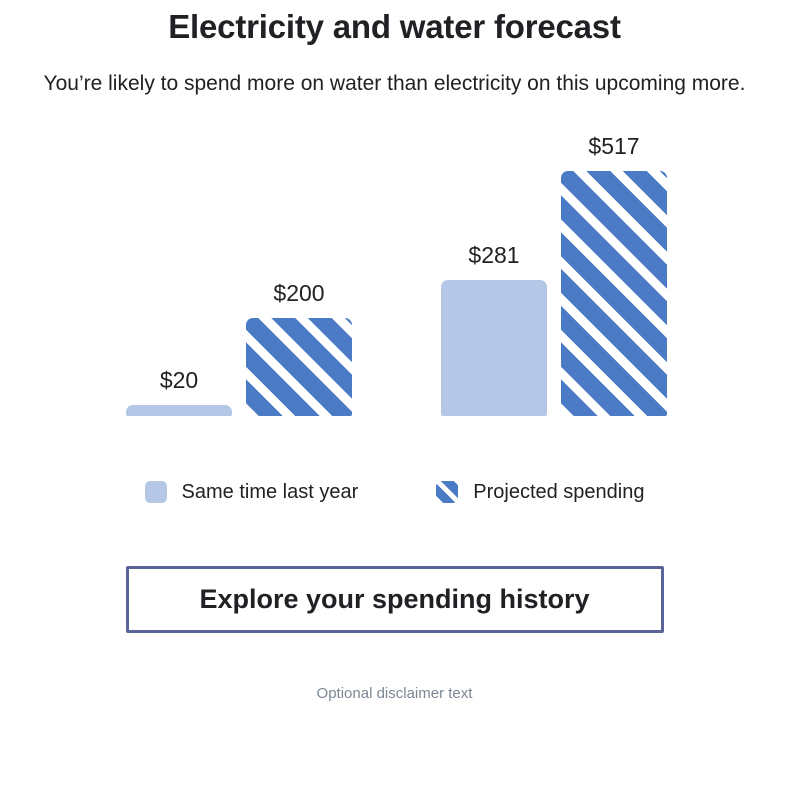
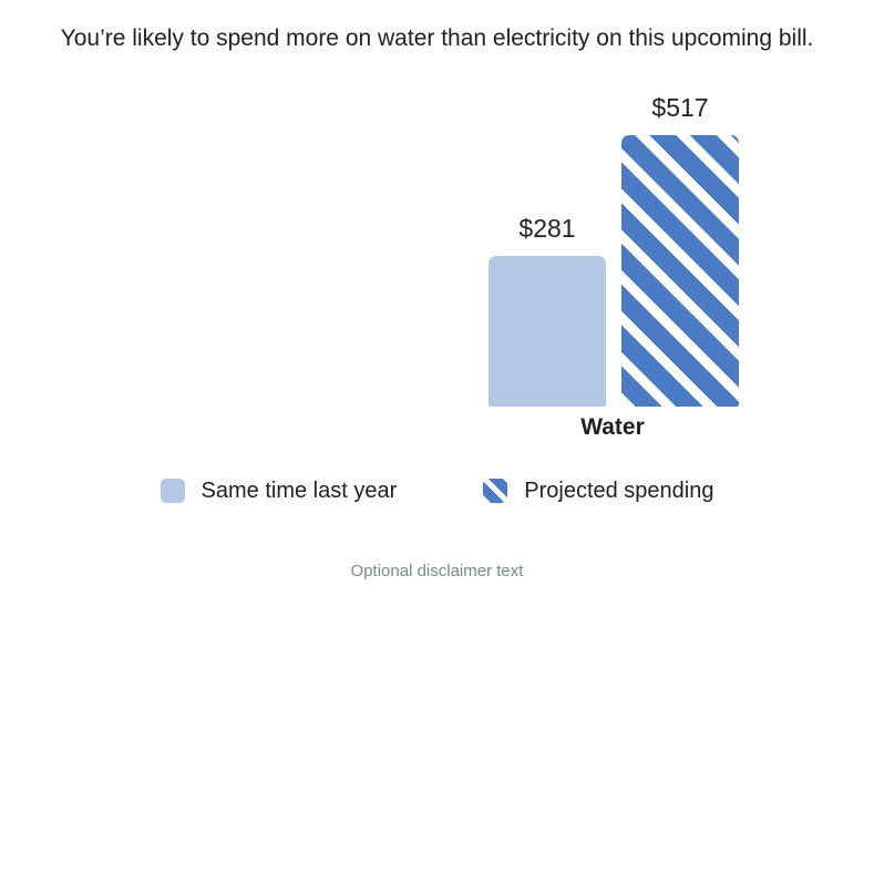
- Electricity and water forecast
- You’re likely to spend more on water than electricity on this upcoming more.
+ You’re likely to spend more on water than electricity on this upcoming bill.
- $20
- $200
  $281
  $517
+ Water
  Same time last year
  Projected spending
- Explore your spending history
  Optional disclaimer text
